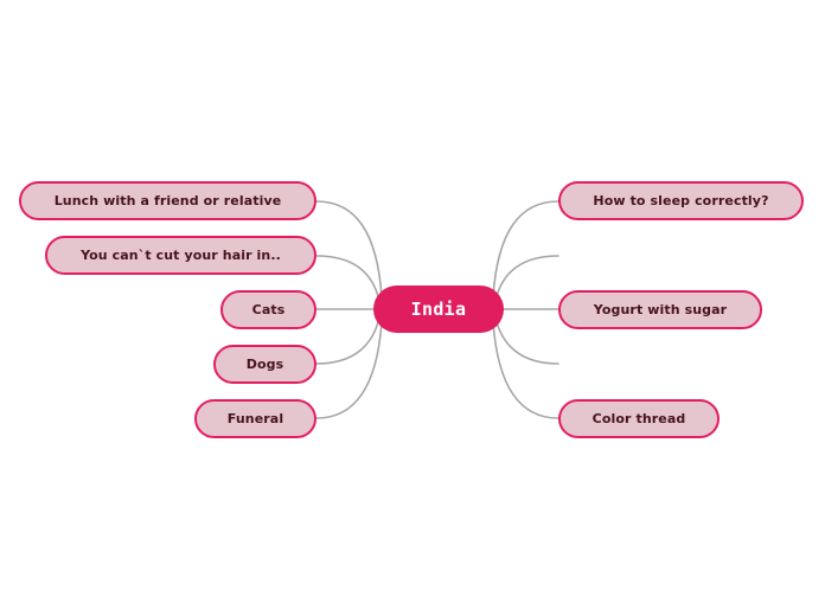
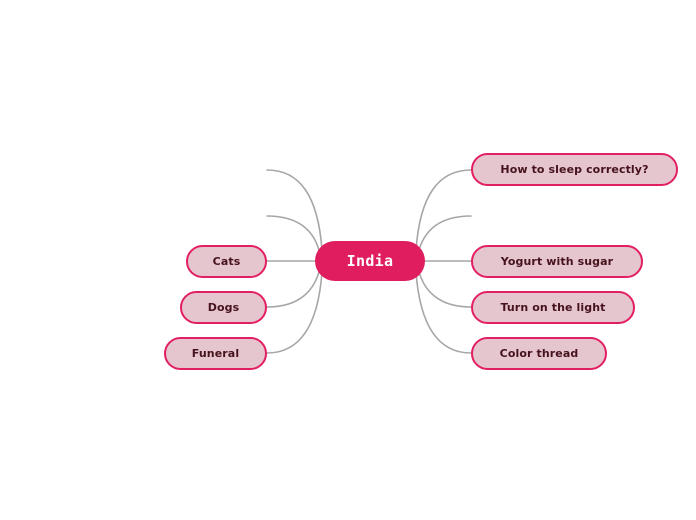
  India
- Lunch with a friend or relative
- You can`t cut your hair in..
  Cats
  Dogs
  Funeral
  How to sleep correctly?
  Yogurt with sugar
+ Turn on the light
  Color thread
